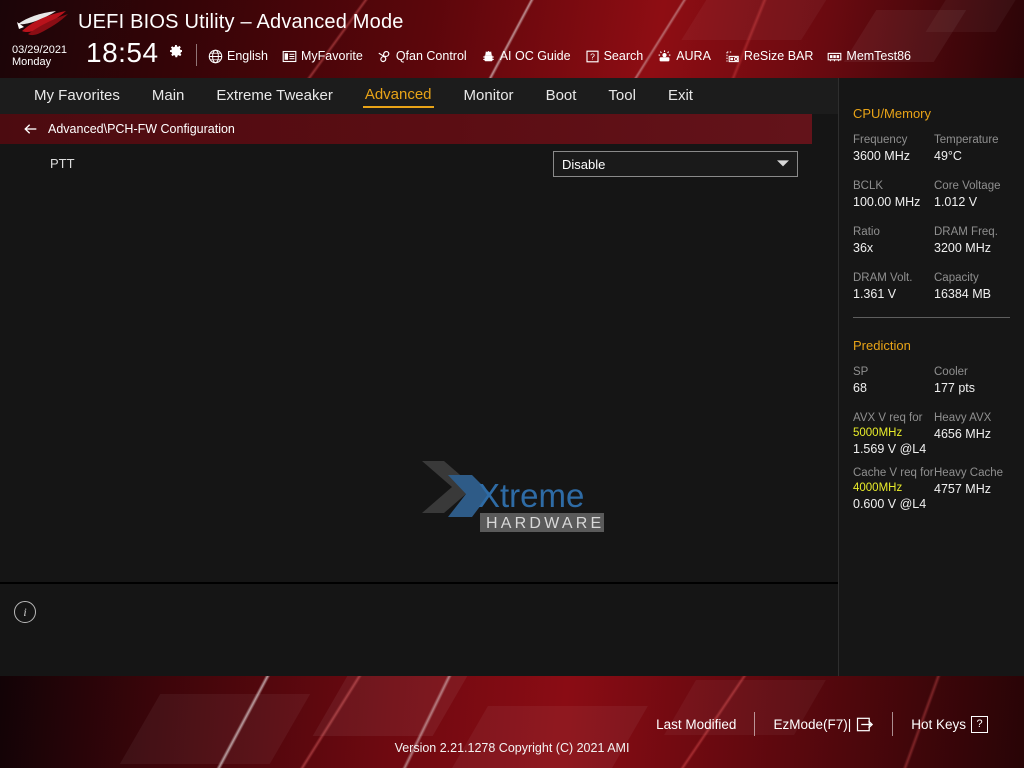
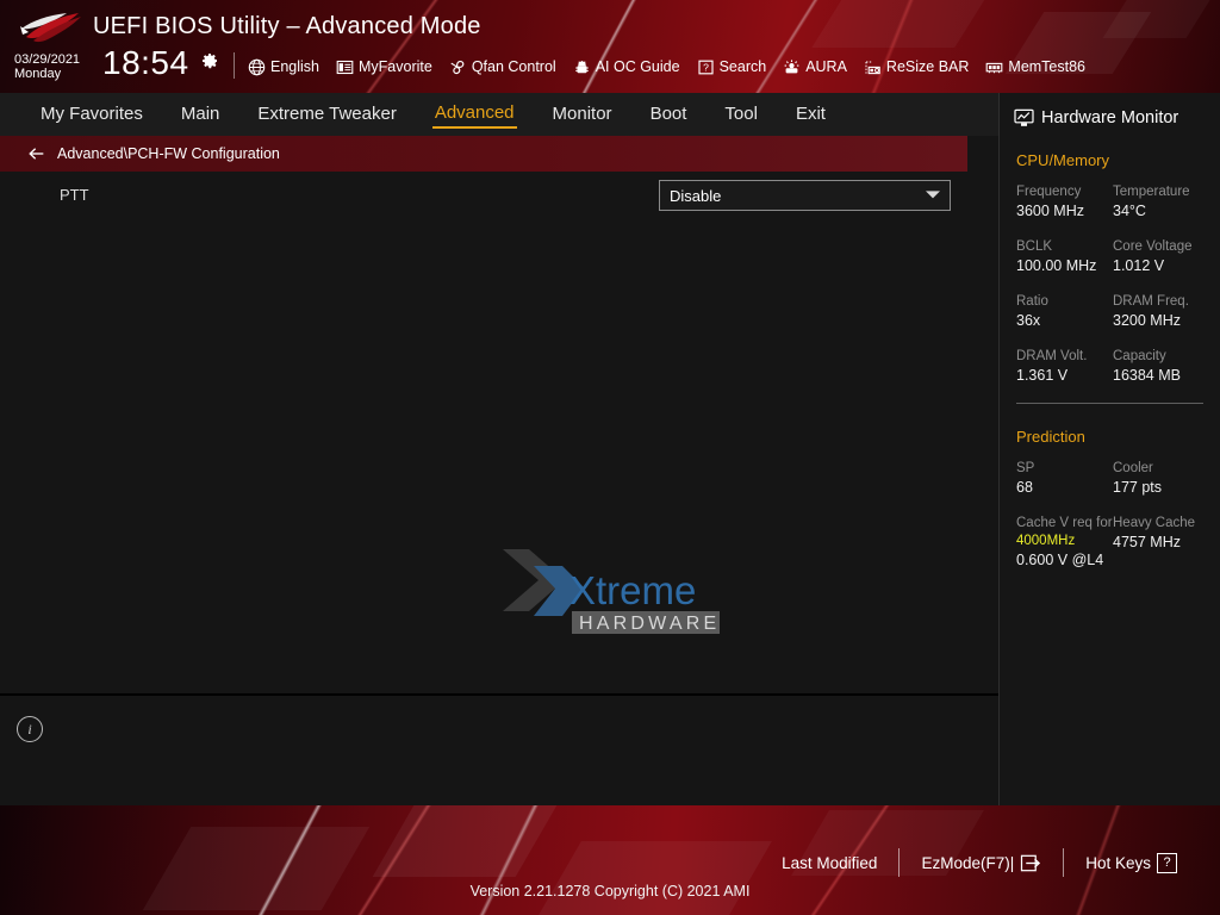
  UEFI BIOS Utility – Advanced Mode
  03/29/2021
  Monday
  18:54
  English
  MyFavorite
  Qfan Control
  AI OC Guide
  ?
  Search
  AURA
  ReSize BAR
  MemTest86
  My Favorites
  Main
  Extreme Tweaker
  Advanced
  Monitor
  Boot
  Tool
  Exit
  Advanced\PCH-FW Configuration
  PTT
  Disable
  Xtreme
  HARDWARE
  i
+ Hardware Monitor
  CPU/Memory
  Frequency
  3600 MHz
  Temperature
- 49°C
+ 34°C
  BCLK
  100.00 MHz
  Core Voltage
  1.012 V
  Ratio
  36x
  DRAM Freq.
  3200 MHz
  DRAM Volt.
  1.361 V
  Capacity
  16384 MB
  Prediction
  SP
  68
  Cooler
  177 pts
- AVX V req for 5000MHz
- 1.569 V @L4
- Heavy AVX
- 4656 MHz
  Cache V req for 4000MHz
  0.600 V @L4
  Heavy Cache
  4757 MHz
  Last Modified
  EzMode(F7)|
  Hot Keys
  ?
  Version 2.21.1278 Copyright (C) 2021 AMI
